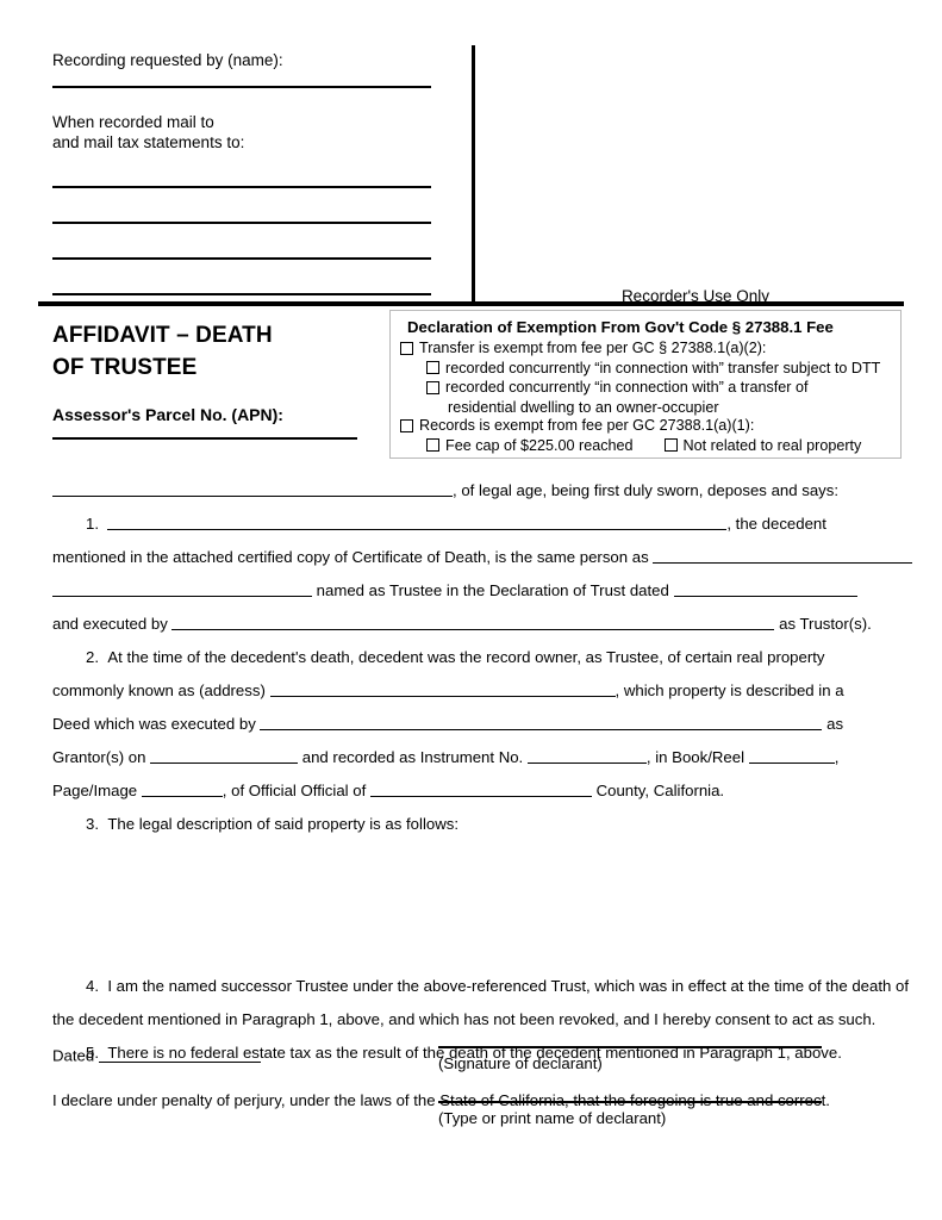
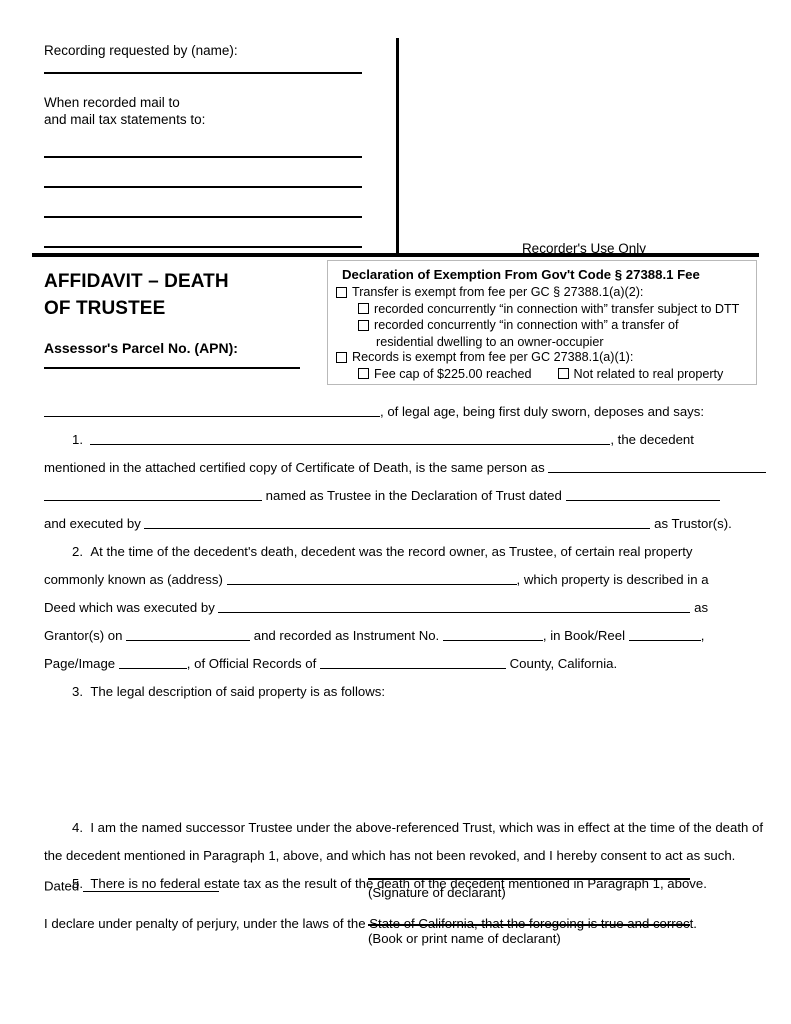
  Recording requested by (name):
  When recorded mail to
  and mail tax statements to:
  Recorder's Use Only
  AFFIDAVIT – DEATH
  OF TRUSTEE
  Assessor's Parcel No. (APN):
  Declaration of Exemption From Gov't Code § 27388.1 Fee
  Transfer is exempt from fee per GC § 27388.1(a)(2):
  recorded concurrently “in connection with” transfer subject to DTT
  recorded concurrently “in connection with” a transfer of
  residential dwelling to an owner-occupier
  Records is exempt from fee per GC 27388.1(a)(1):
  Fee cap of $225.00 reached
  Not related to real property
  , of legal age, being first duly sworn, deposes and says:
  1. , the decedent
  mentioned in the attached certified copy of Certificate of Death, is the same person as
  named as Trustee in the Declaration of Trust dated
  and executed by as Trustor(s).
  2. At the time of the decedent's death, decedent was the record owner, as Trustee, of certain real property
  commonly known as (address) , which property is described in a
  Deed which was executed by as
  Grantor(s) on and recorded as Instrument No. , in Book/Reel ,
- Page/Image , of Official Official of County, California.
+ Page/Image , of Official Records of County, California.
  3. The legal description of said property is as follows:
  4. I am the named successor Trustee under the above-referenced Trust, which was in effect at the time of the death of
  the decedent mentioned in Paragraph 1, above, and which has not been revoked, and I hereby consent to act as such.
  5. There is no federal estate tax as the result of the death of the decedent mentioned in Paragraph 1, above.
  I declare under penalty of perjury, under the laws of the State of California, that the foregoing is true and correct.
  Dated
  (Signature of declarant)
- (Type or print name of declarant)
+ (Book or print name of declarant)
